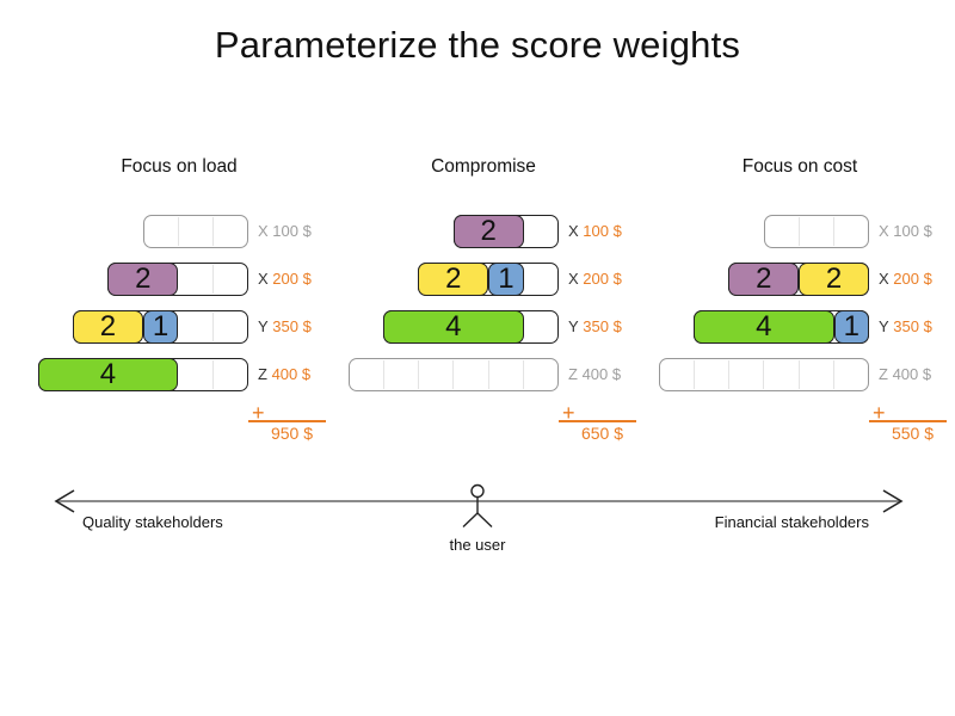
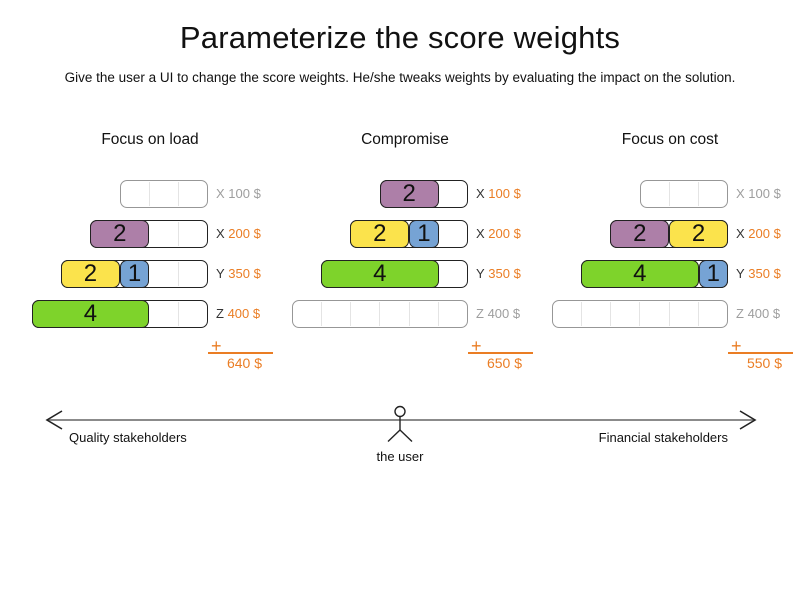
  Parameterize the score weights
+ Give the user a UI to change the score weights. He/she tweaks weights by evaluating the impact on the solution.
  Quality stakeholders
  Financial stakeholders
  the user
  Focus on load
  X 100 $
  2
  X 200 $
  2
  1
  Y 350 $
  4
  Z 400 $
  +
- 950 $
+ 640 $
  Compromise
  2
  X 100 $
  2
  1
  X 200 $
  4
  Y 350 $
  Z 400 $
  +
  650 $
  Focus on cost
  X 100 $
  2
  2
  X 200 $
  4
  1
  Y 350 $
  Z 400 $
  +
  550 $
